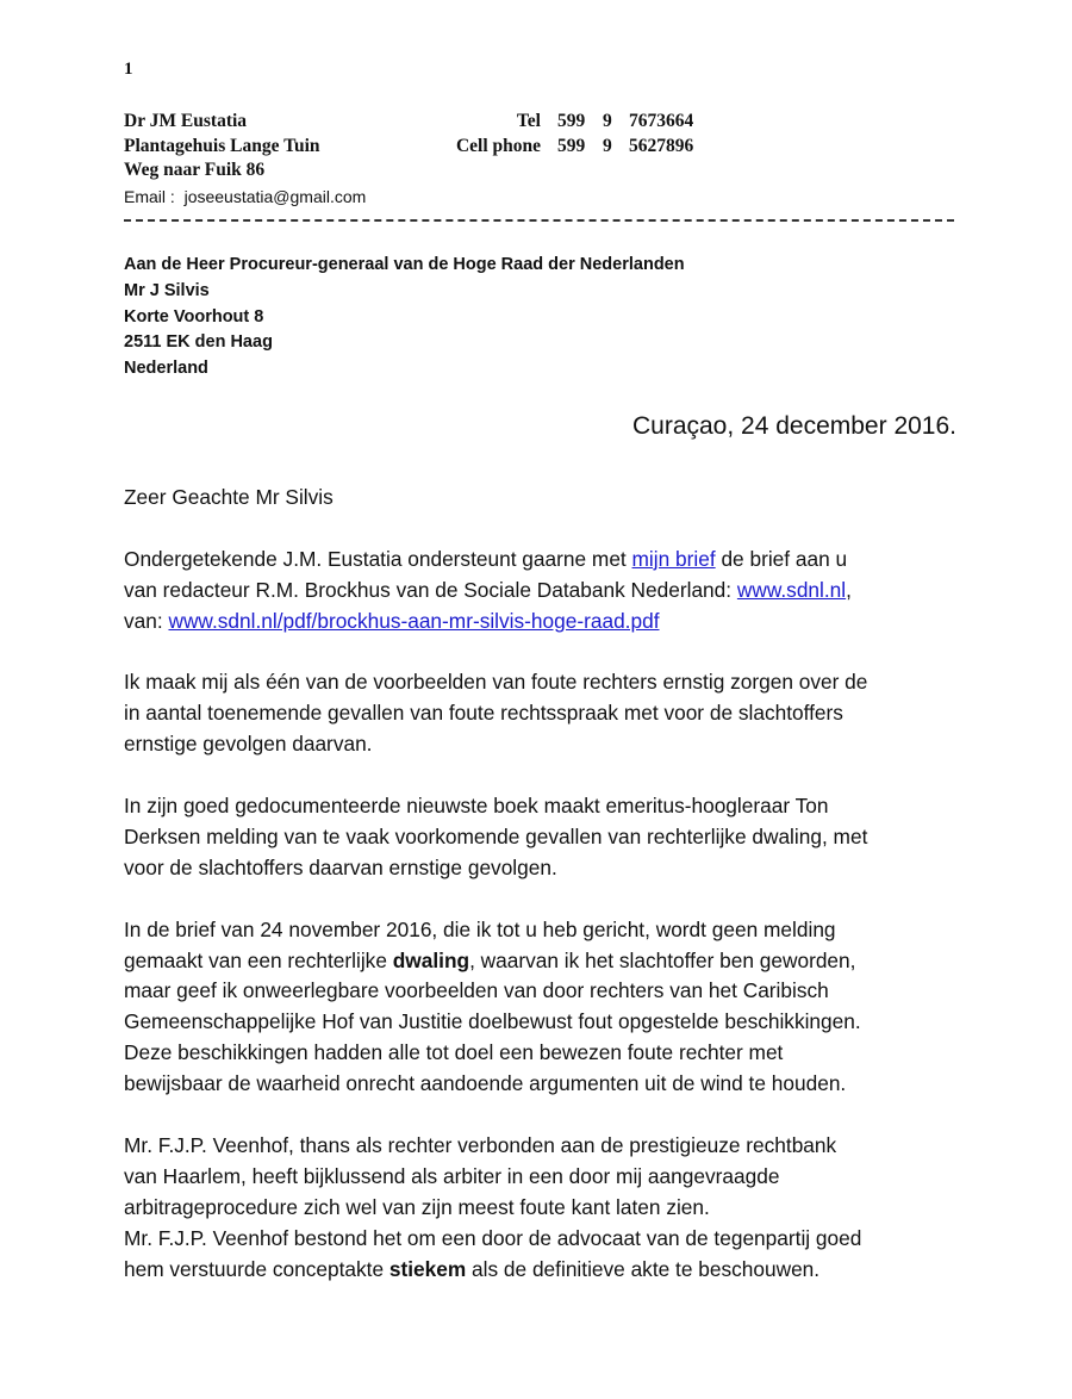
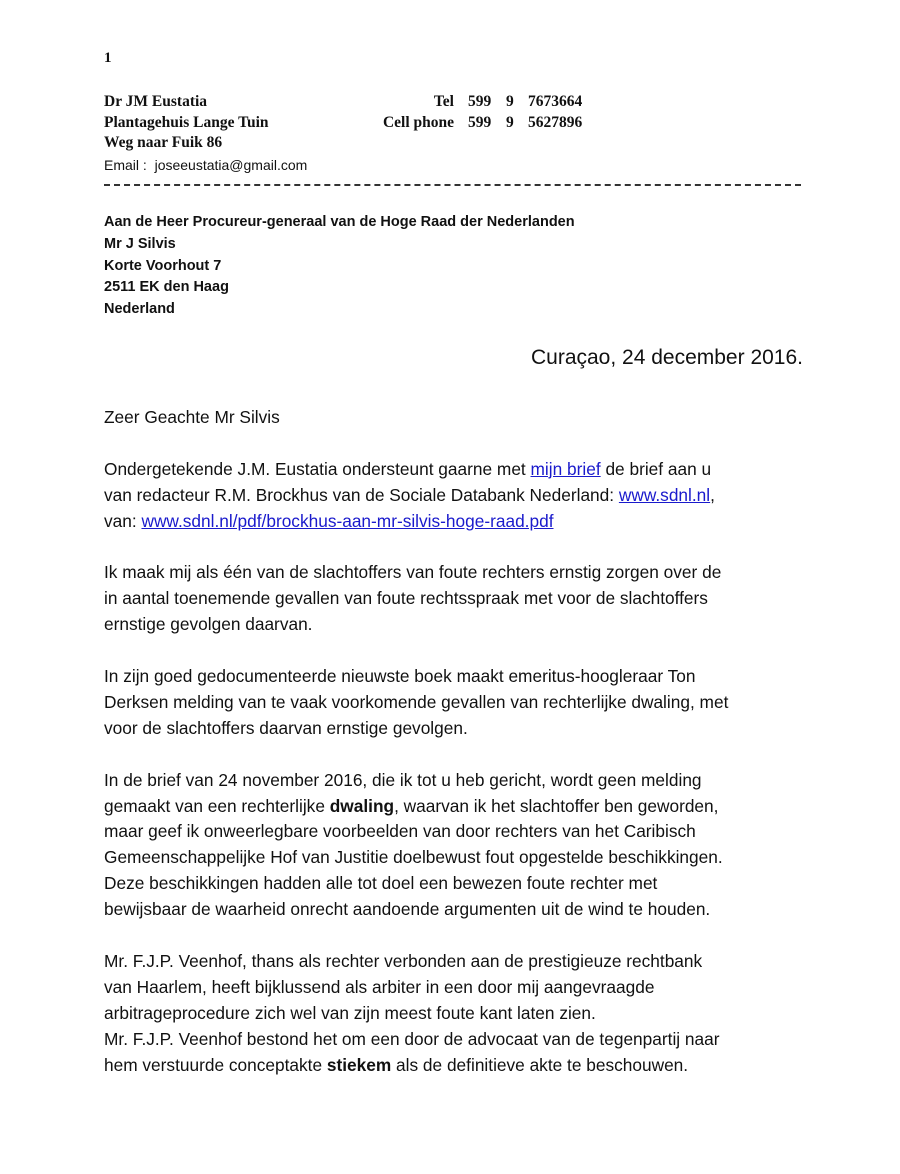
  1
  Dr JM Eustatia
  Plantagehuis Lange Tuin
  Weg naar Fuik 86
  Email : joseeustatia@gmail.com
  Tel
  599
  9
  7673664
  Cell phone
  599
  9
  5627896
  Aan de Heer Procureur-generaal van de Hoge Raad der Nederlanden
  Mr J Silvis
- Korte Voorhout 8
+ Korte Voorhout 7
  2511 EK den Haag
  Nederland
  Curaçao, 24 december 2016.
  Zeer Geachte Mr Silvis
  Ondergetekende J.M. Eustatia ondersteunt gaarne met mijn brief de brief aan u
  van redacteur R.M. Brockhus van de Sociale Databank Nederland: www.sdnl.nl,
  van: www.sdnl.nl/pdf/brockhus-aan-mr-silvis-hoge-raad.pdf
- Ik maak mij als één van de voorbeelden van foute rechters ernstig zorgen over de
+ Ik maak mij als één van de slachtoffers van foute rechters ernstig zorgen over de
  in aantal toenemende gevallen van foute rechtsspraak met voor de slachtoffers
  ernstige gevolgen daarvan.
  In zijn goed gedocumenteerde nieuwste boek maakt emeritus-hoogleraar Ton
  Derksen melding van te vaak voorkomende gevallen van rechterlijke dwaling, met
  voor de slachtoffers daarvan ernstige gevolgen.
  In de brief van 24 november 2016, die ik tot u heb gericht, wordt geen melding
  gemaakt van een rechterlijke dwaling, waarvan ik het slachtoffer ben geworden,
  maar geef ik onweerlegbare voorbeelden van door rechters van het Caribisch
  Gemeenschappelijke Hof van Justitie doelbewust fout opgestelde beschikkingen.
  Deze beschikkingen hadden alle tot doel een bewezen foute rechter met
  bewijsbaar de waarheid onrecht aandoende argumenten uit de wind te houden.
  Mr. F.J.P. Veenhof, thans als rechter verbonden aan de prestigieuze rechtbank
  van Haarlem, heeft bijklussend als arbiter in een door mij aangevraagde
  arbitrageprocedure zich wel van zijn meest foute kant laten zien.
- Mr. F.J.P. Veenhof bestond het om een door de advocaat van de tegenpartij goed
+ Mr. F.J.P. Veenhof bestond het om een door de advocaat van de tegenpartij naar
  hem verstuurde conceptakte stiekem als de definitieve akte te beschouwen.
